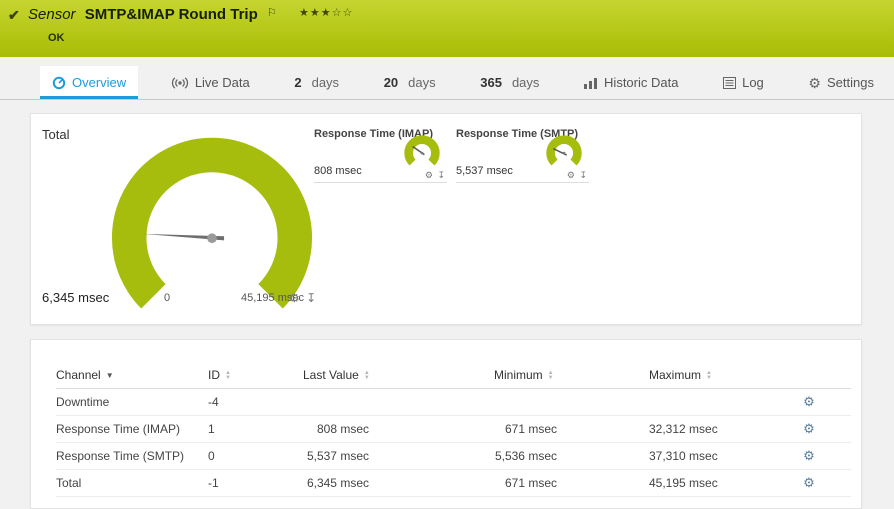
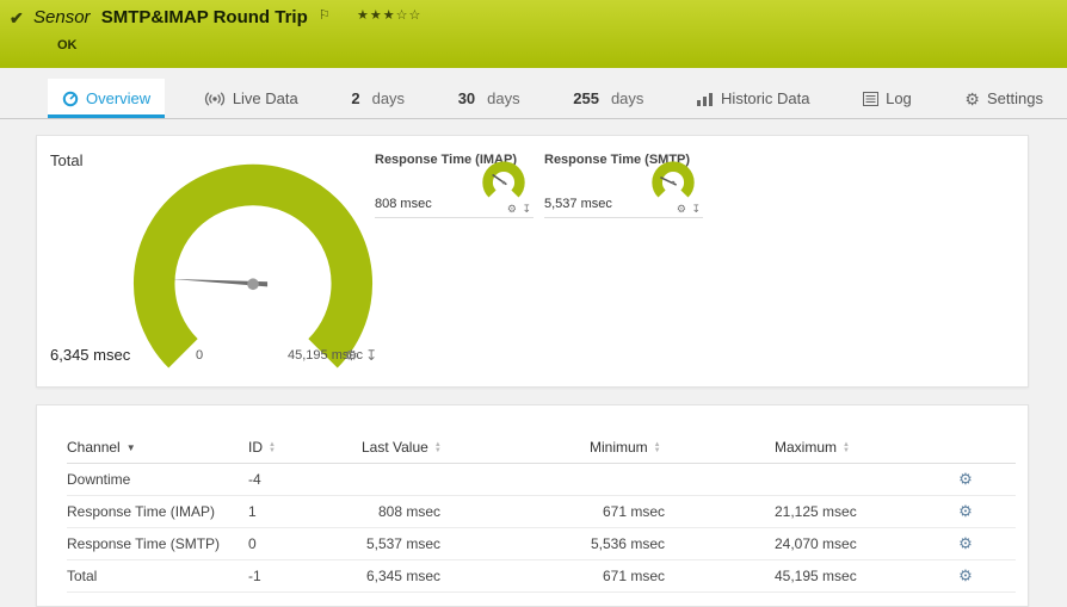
  ✔
  Sensor SMTP&IMAP Round Trip ⚐ ★★★☆☆
  OK
  Overview
  Live Data
  2
  days
- 20
+ 30
  days
- 365
+ 255
  days
  Historic Data
  Log
  ⚙
  Settings
  Total
  6,345 msec
  0
  45,195 msec
  ⚙ ↧
  Response Time (IMAP)
  808 msec
  ⚙ ↧
  Response Time (SMTP)
  5,537 msec
  ⚙ ↧
  Channel ▼
  ID
  Last Value
  Minimum
  Maximum
  Downtime
  -4
  ⚙
  Response Time (IMAP)
  1
  808 msec
  671 msec
- 32,312 msec
+ 21,125 msec
  ⚙
  Response Time (SMTP)
  0
  5,537 msec
  5,536 msec
- 37,310 msec
+ 24,070 msec
  ⚙
  Total
  -1
  6,345 msec
  671 msec
  45,195 msec
  ⚙
